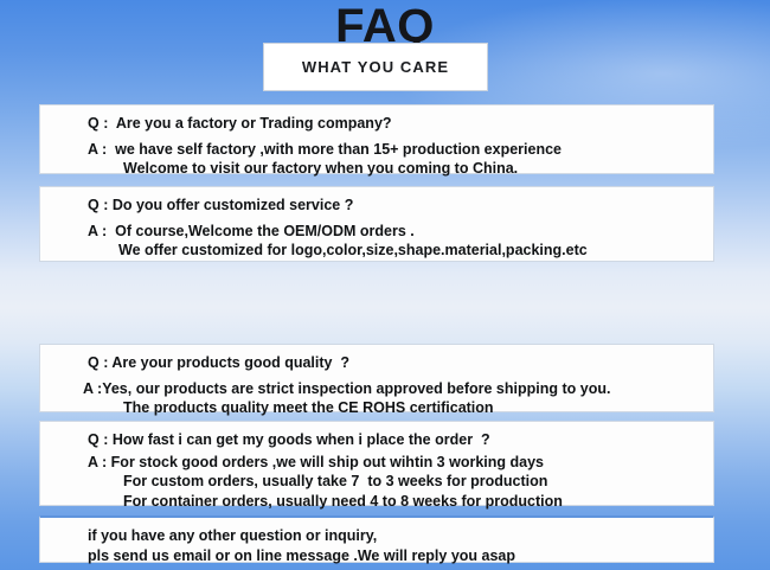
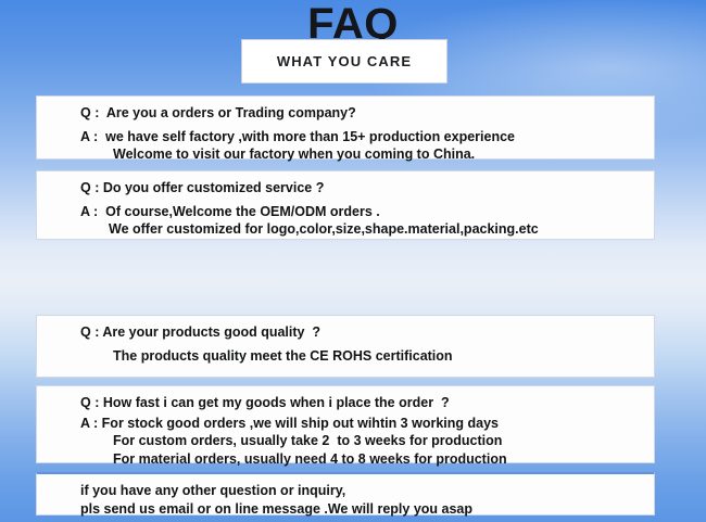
  FAQ
  WHAT YOU CARE
- Q : Are you a factory or Trading company?
+ Q : Are you a orders or Trading company?
  A : we have self factory ,with more than 15+ production experience
  Welcome to visit our factory when you coming to China.
  Q : Do you offer customized service ?
  A : Of course,Welcome the OEM/ODM orders .
  We offer customized for logo,color,size,shape.material,packing.etc
  Q : Are your products good quality ?
- A :Yes, our products are strict inspection approved before shipping to you.
  The products quality meet the CE ROHS certification
  Q : How fast i can get my goods when i place the order ?
  A : For stock good orders ,we will ship out wihtin 3 working days
- For custom orders, usually take 7 to 3 weeks for production
+ For custom orders, usually take 2 to 3 weeks for production
- For container orders, usually need 4 to 8 weeks for production
+ For material orders, usually need 4 to 8 weeks for production
  if you have any other question or inquiry,
  pls send us email or on line message .We will reply you asap
